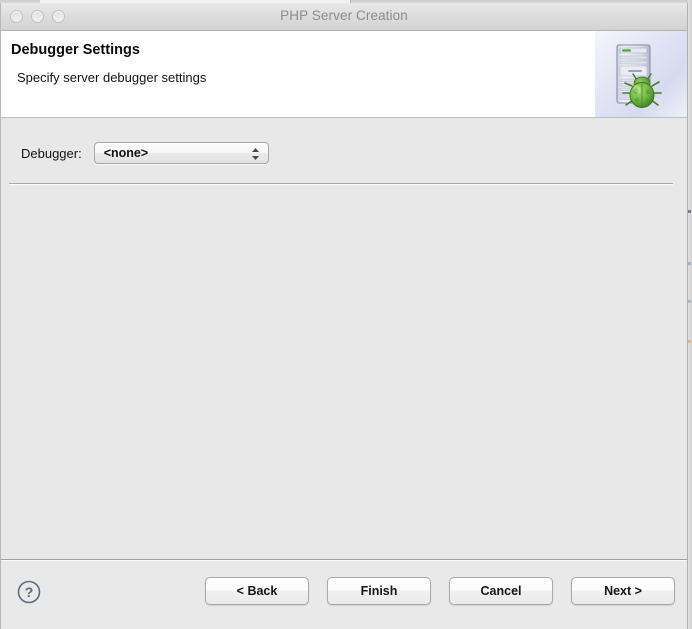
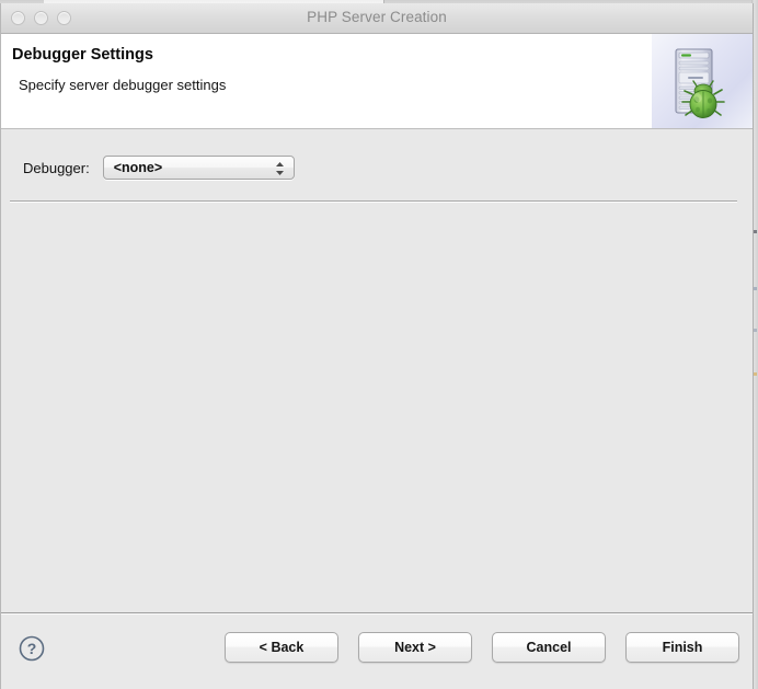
  PHP Server Creation
  Debugger Settings
  Specify server debugger settings
  Debugger:
  <none>
  ?
  < Back
- Finish
+ Next >
  Cancel
- Next >
+ Finish
